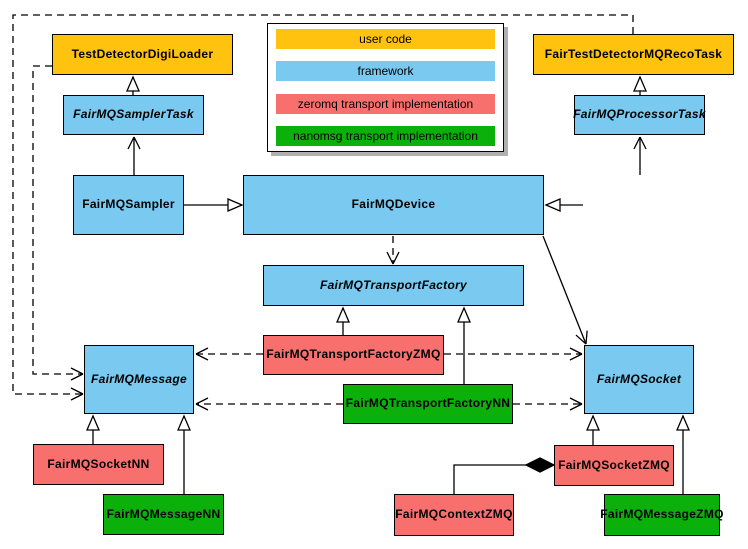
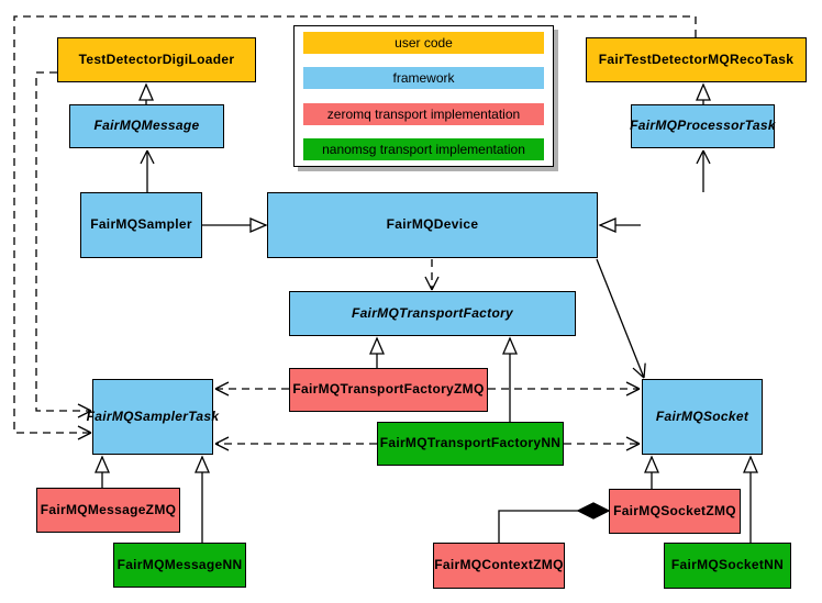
  TestDetectorDigiLoader
  FairTestDetectorMQRecoTask
- FairMQSamplerTask
+ FairMQMessage
  FairMQProcessorTask
  FairMQSampler
  FairMQDevice
  FairMQTransportFactory
  FairMQTransportFactoryZMQ
  FairMQTransportFactoryNN
- FairMQMessage
+ FairMQSamplerTask
  FairMQSocket
- FairMQSocketNN
+ FairMQMessageZMQ
  FairMQMessageNN
  FairMQContextZMQ
  FairMQSocketZMQ
- FairMQMessageZMQ
+ FairMQSocketNN
  user code
  framework
  zeromq transport implementation
  nanomsg transport implementation
